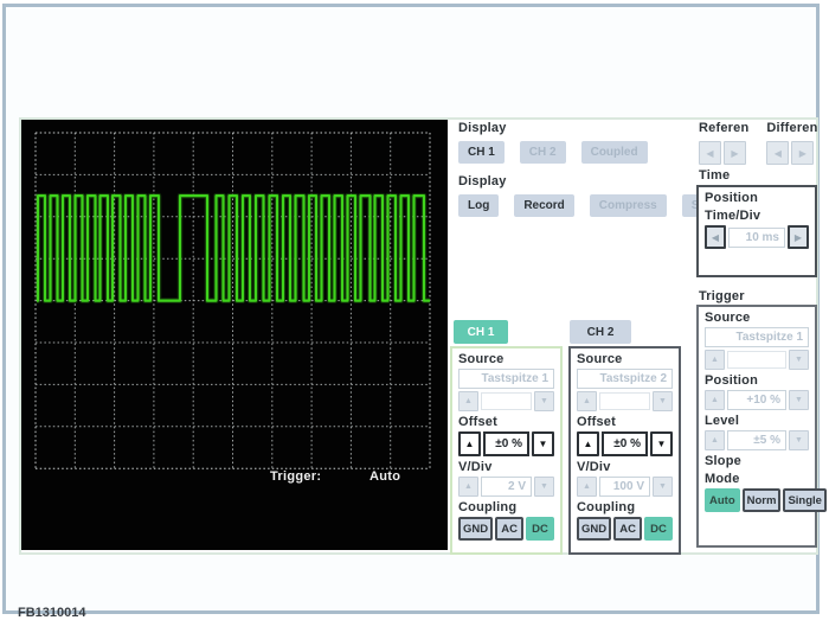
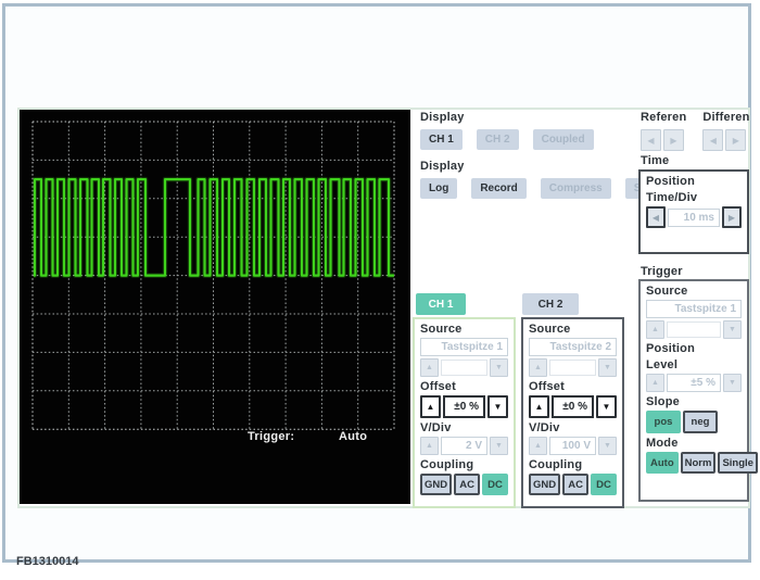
  Trigger:
  Auto
  Display
  CH 1
  CH 2
  Coupled
  Display
  Log
  Record
  Compress
  Referen
  ◀
  ▶
  Differen
  ◀
  ▶
  Time
  Position
  Time/Div
  ◀
  10 ms
  ▶
  CH 1
  CH 2
  Source
  Tastspitze 1
  Offset
  ▲
  ±0 %
  ▼
  V/Div
  2 V
  Coupling
  GND
  AC
  DC
  Source
  Tastspitze 2
  Offset
  ▲
  ±0 %
  ▼
  V/Div
  100 V
  Coupling
  GND
  AC
  DC
  Trigger
  Source
  Tastspitze 1
  Position
- +10 %
  Level
  ±5 %
  Slope
+ pos
+ neg
  Mode
  Auto
  Norm
  Single
  FB1310014
